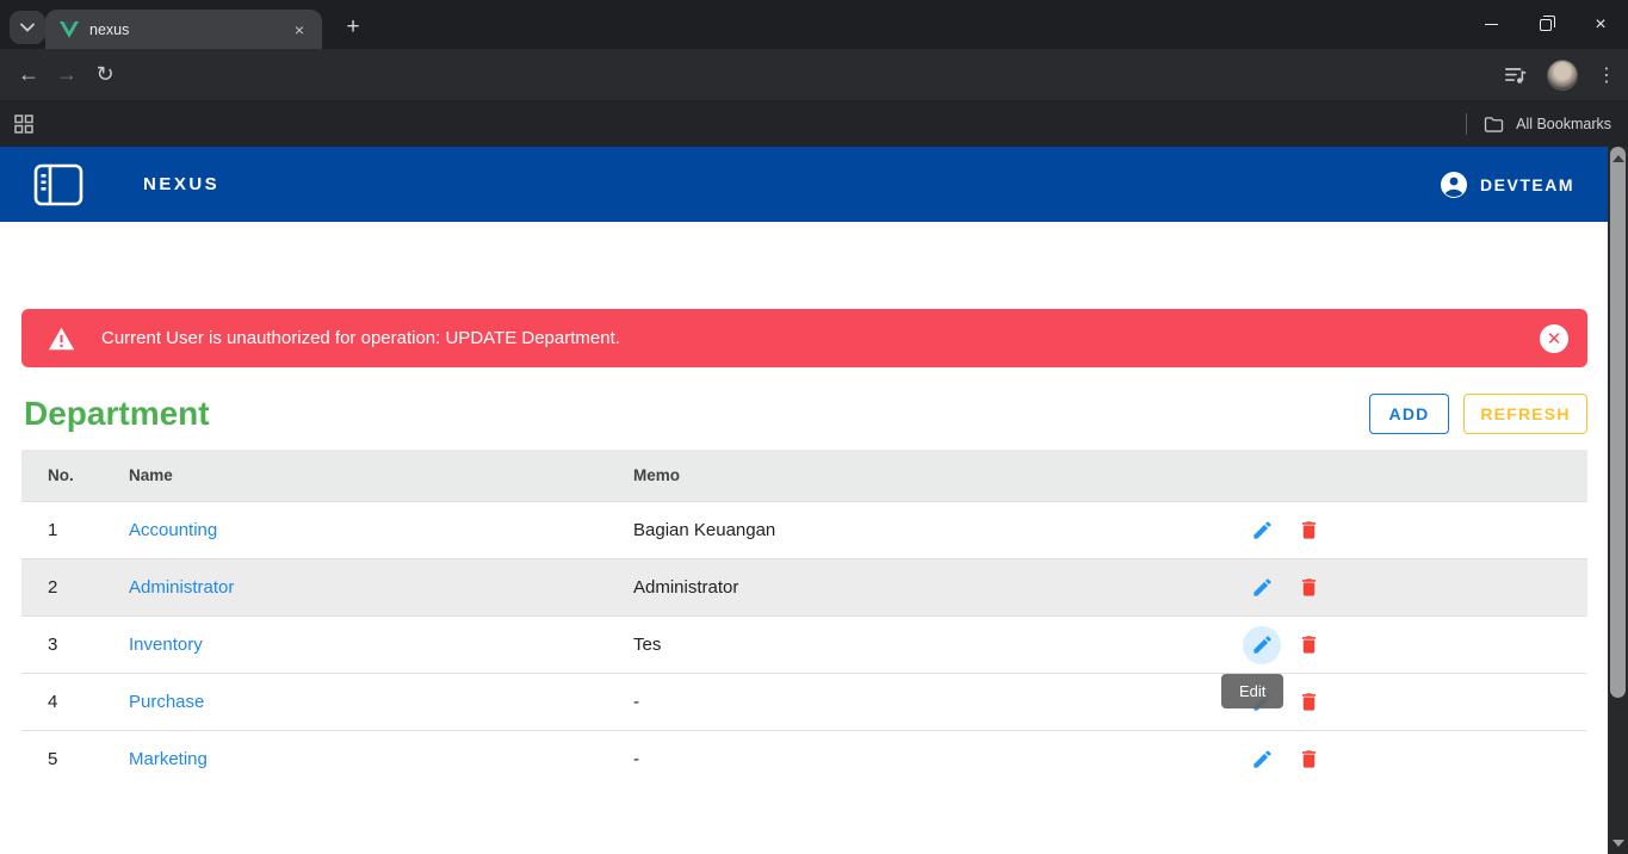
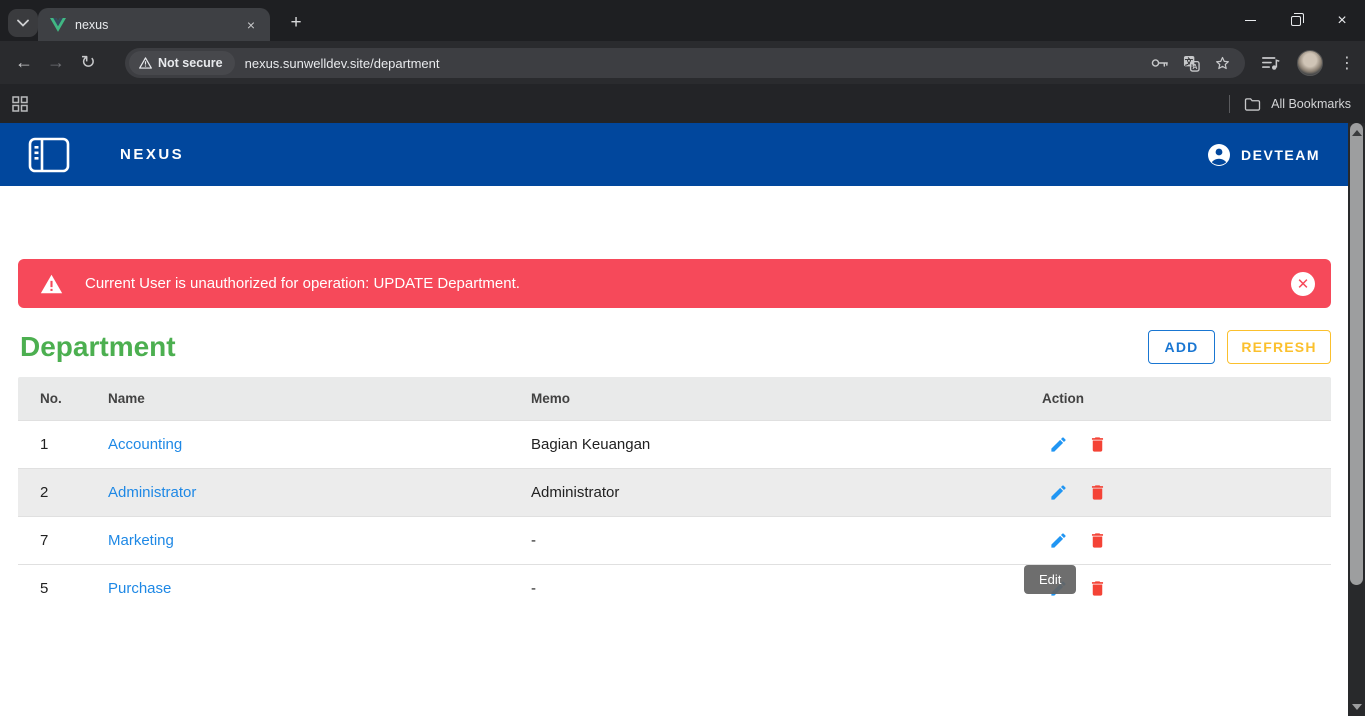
  nexus
  ×
  +
  ×
  ←
  →
  ↻
+ Not secure
+ nexus.sunwelldev.site/department
+ 文
+ A
  ⋮
  All Bookmarks
  NEXUS
  DEVTEAM
  Current User is unauthorized for operation: UPDATE Department.
  ✕
  Department
  ADD
  REFRESH
  No.
  Name
  Memo
+ Action
  1
  Accounting
  Bagian Keuangan
  2
  Administrator
  Administrator
- 3
- Inventory
- Tes
- 4
+ 7
- Purchase
+ Marketing
  -
  5
- Marketing
+ Purchase
  -
  Edit
